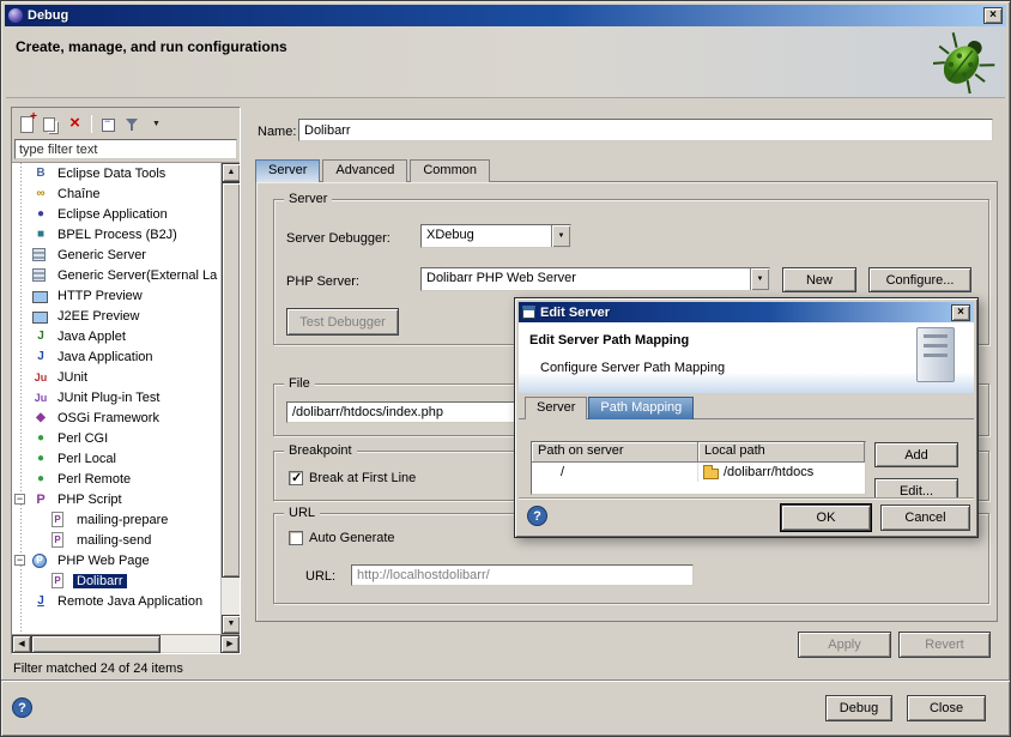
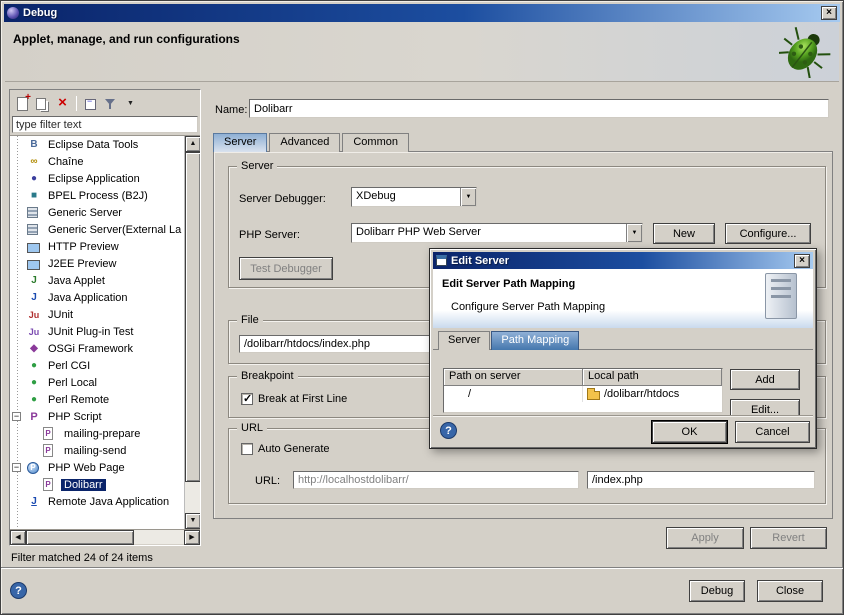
  Debug
  ×
- Create, manage, and run configurations
+ Applet, manage, and run configurations
  type filter text
  Eclipse Data Tools
  Chaîne
  Eclipse Application
  BPEL Process (B2J)
  Generic Server
  Generic Server(External La
  HTTP Preview
  J2EE Preview
  Java Applet
  Java Application
  JUnit
  JUnit Plug-in Test
  OSGi Framework
  Perl CGI
  Perl Local
  Perl Remote
  −
  PHP Script
  mailing-prepare
  mailing-send
  −
  PHP Web Page
  Dolibarr
  Remote Java Application
  Filter matched 24 of 24 items
  Name:
  Dolibarr
  Server
  Advanced
  Common
  Server
  Server Debugger:
  XDebug
  PHP Server:
  Dolibarr PHP Web Server
  New
  Configure...
  Test Debugger
  File
  /dolibarr/htdocs/index.php
  Breakpoint
  Break at First Line
  URL
  Auto Generate
  URL:
  http://localhostdolibarr/
+ /index.php
  Apply
  Revert
  ?
  Debug
  Close
  Edit Server
  ×
  Edit Server Path Mapping
  Configure Server Path Mapping
  Server
  Path Mapping
  Path on server
  Local path
  /
  /dolibarr/htdocs
  Add
  Edit...
  ?
  OK
  Cancel
